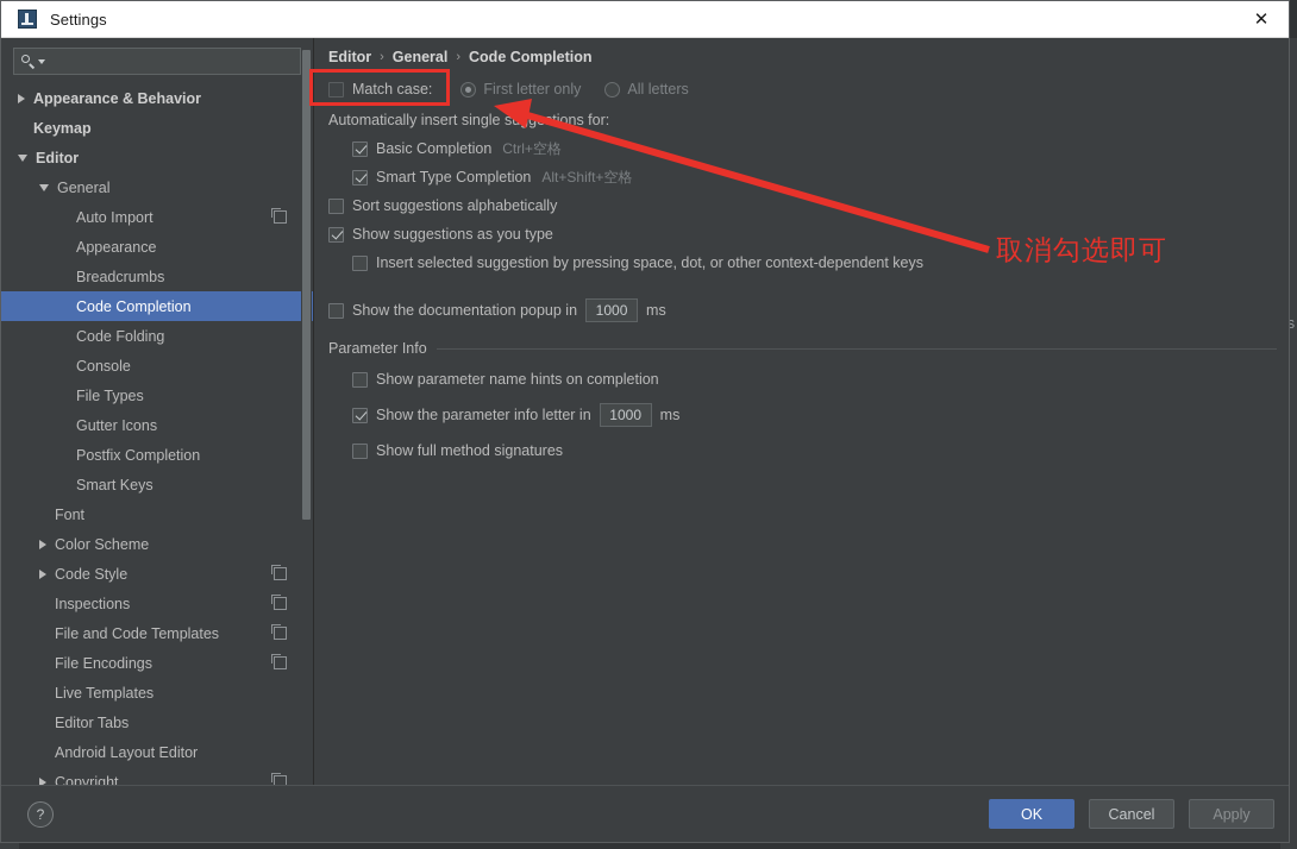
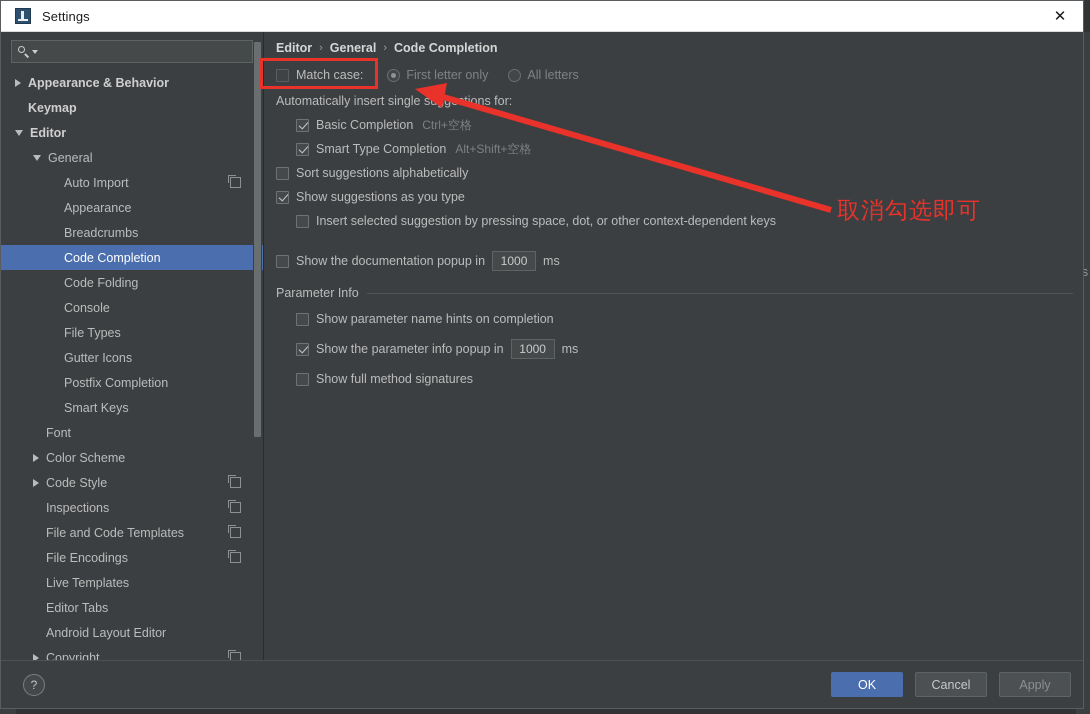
  S
  Settings
  ✕
  Appearance & Behavior
  Keymap
  Editor
  General
  Auto Import
  Appearance
  Breadcrumbs
  Code Completion
  Code Folding
  Console
  File Types
  Gutter Icons
  Postfix Completion
  Smart Keys
  Font
  Color Scheme
  Code Style
  Inspections
  File and Code Templates
  File Encodings
  Live Templates
  Editor Tabs
  Android Layout Editor
  Copyright
  Editor
  ›
  General
  ›
  Code Completion
  Match case:
  First letter only
  All letters
  Automatically insert single stions for:
  Basic Completion
  Ctrl+空格
  Smart Type Completion
  Alt+Shift+空格
  Sort suggestions alphabetically
  Show suggestions as you type
  Insert selected suggestion by pressing space, dot, or other context-dependent keys
  Show the documentation popup in
  1000
  ms
  Parameter Info
  Show parameter name hints on completion
- Show the parameter info letter in
+ Show the parameter info popup in
  1000
  ms
  Show full method signatures
  ?
  OK
  Cancel
  Apply
  取消勾选即可
